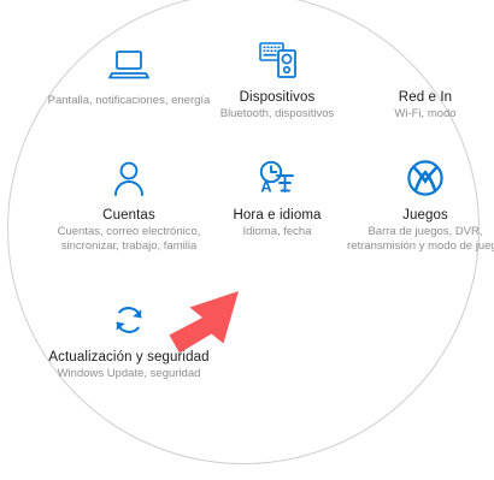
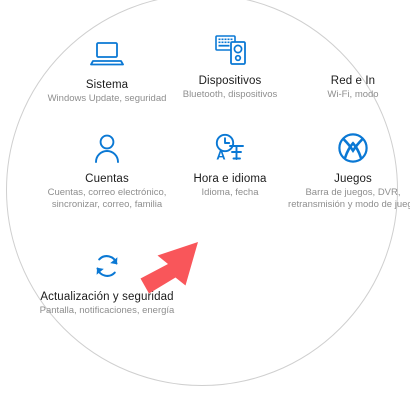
+ Sistema
- Pantalla, notificaciones, energía
+ Windows Update, seguridad
  Dispositivos
  Bluetooth, dispositivos
  Red e In
  Wi-Fi, modo
  Cuentas
- Cuentas, correo electrónico, sincronizar, trabajo, familia
+ Cuentas, correo electrónico, sincronizar, correo, familia
  A
  Hora e idioma
  Idioma, fecha
  Juegos
  Barra de juegos, DVR, retransmisión y modo de jue
  Actualización y seguridad
- Windows Update, seguridad
+ Pantalla, notificaciones, energía
